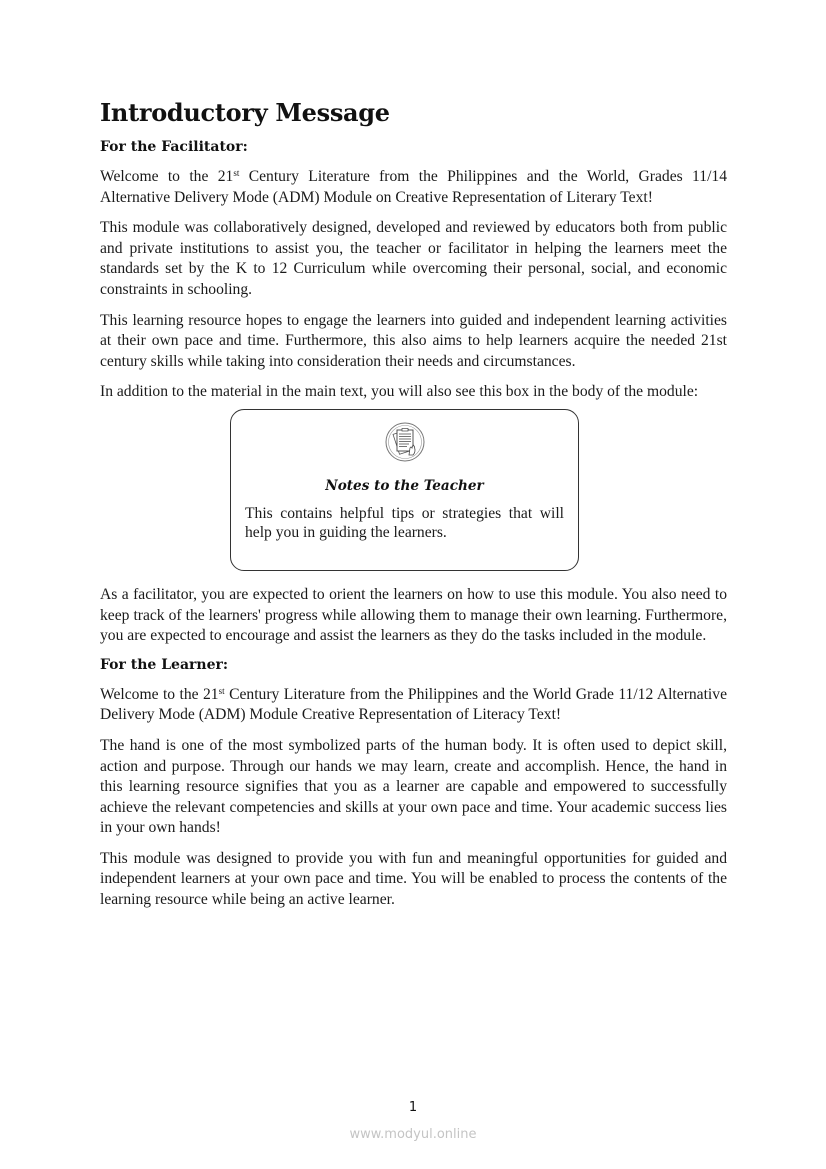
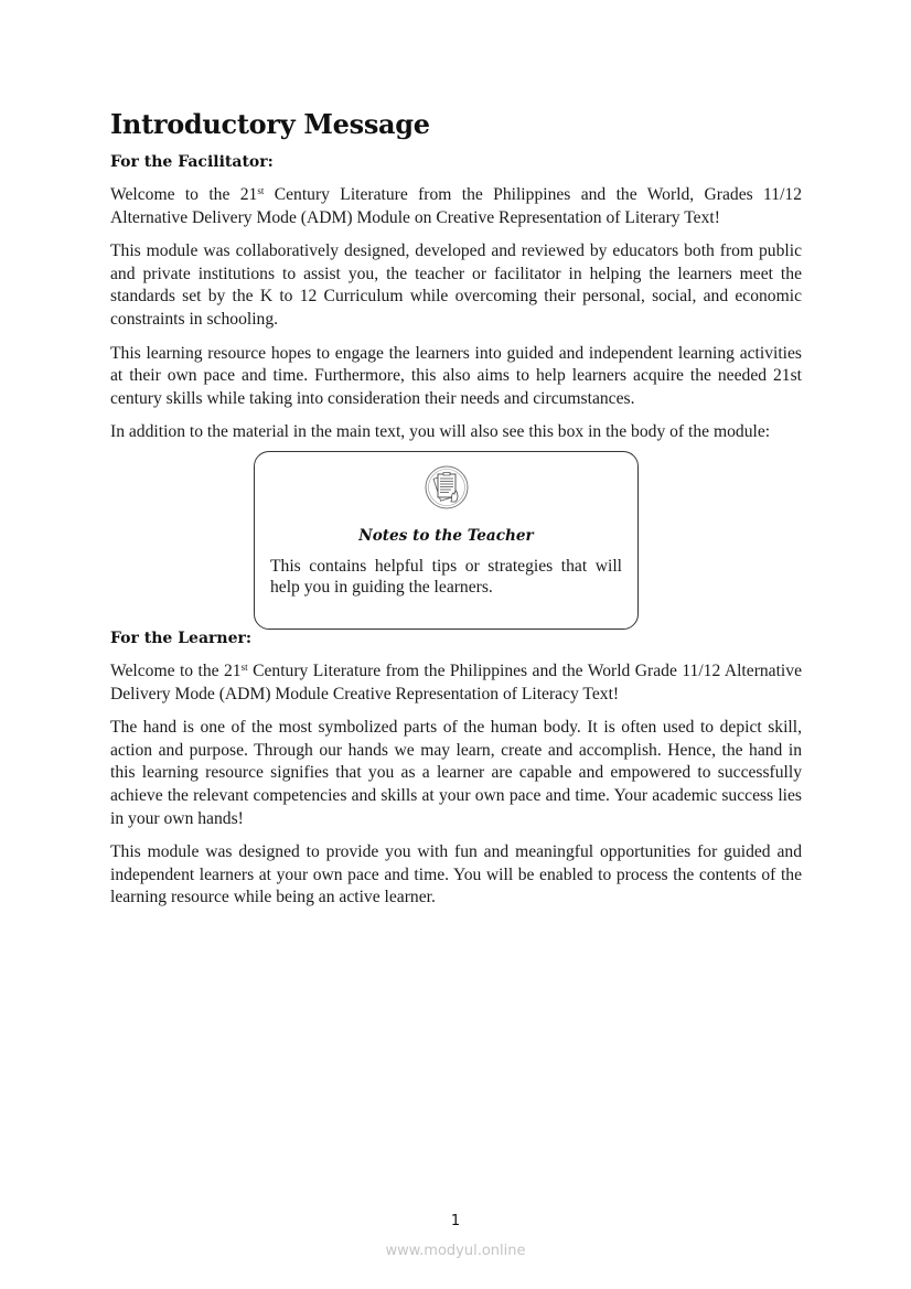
  Introductory Message
  For the Facilitator:
- Welcome to the 21st Century Literature from the Philippines and the World, Grades 11/14 Alternative Delivery Mode (ADM) Module on Creative Representation of Literary Text!
+ Welcome to the 21st Century Literature from the Philippines and the World, Grades 11/12 Alternative Delivery Mode (ADM) Module on Creative Representation of Literary Text!
  This module was collaboratively designed, developed and reviewed by educators both from public and private institutions to assist you, the teacher or facilitator in helping the learners meet the standards set by the K to 12 Curriculum while overcoming their personal, social, and economic constraints in schooling.
  This learning resource hopes to engage the learners into guided and independent learning activities at their own pace and time. Furthermore, this also aims to help learners acquire the needed 21st century skills while taking into consideration their needs and circumstances.
  In addition to the material in the main text, you will also see this box in the body of the module:
  Notes to the Teacher
  This contains helpful tips or strategies that will help you in guiding the learners.
- As a facilitator, you are expected to orient the learners on how to use this module. You also need to keep track of the learners' progress while allowing them to manage their own learning. Furthermore, you are expected to encourage and assist the learners as they do the tasks included in the module.
  For the Learner:
  Welcome to the 21st Century Literature from the Philippines and the World Grade 11/12 Alternative Delivery Mode (ADM) Module Creative Representation of Literacy Text!
  The hand is one of the most symbolized parts of the human body. It is often used to depict skill, action and purpose. Through our hands we may learn, create and accomplish. Hence, the hand in this learning resource signifies that you as a learner are capable and empowered to successfully achieve the relevant competencies and skills at your own pace and time. Your academic success lies in your own hands!
  This module was designed to provide you with fun and meaningful opportunities for guided and independent learners at your own pace and time. You will be enabled to process the contents of the learning resource while being an active learner.
  1
  www.modyul.online
